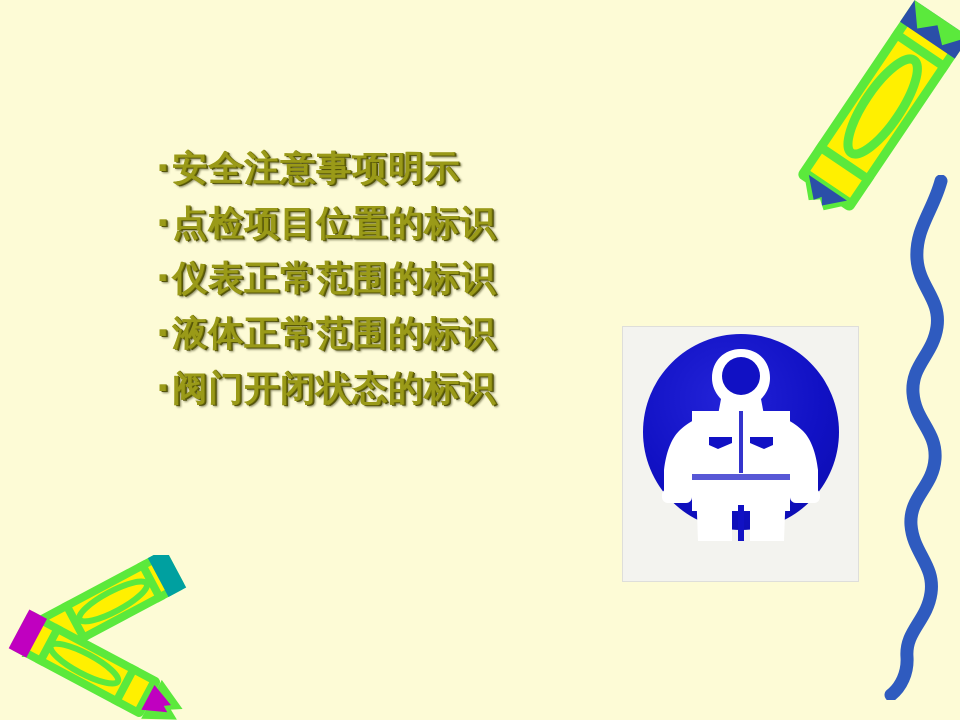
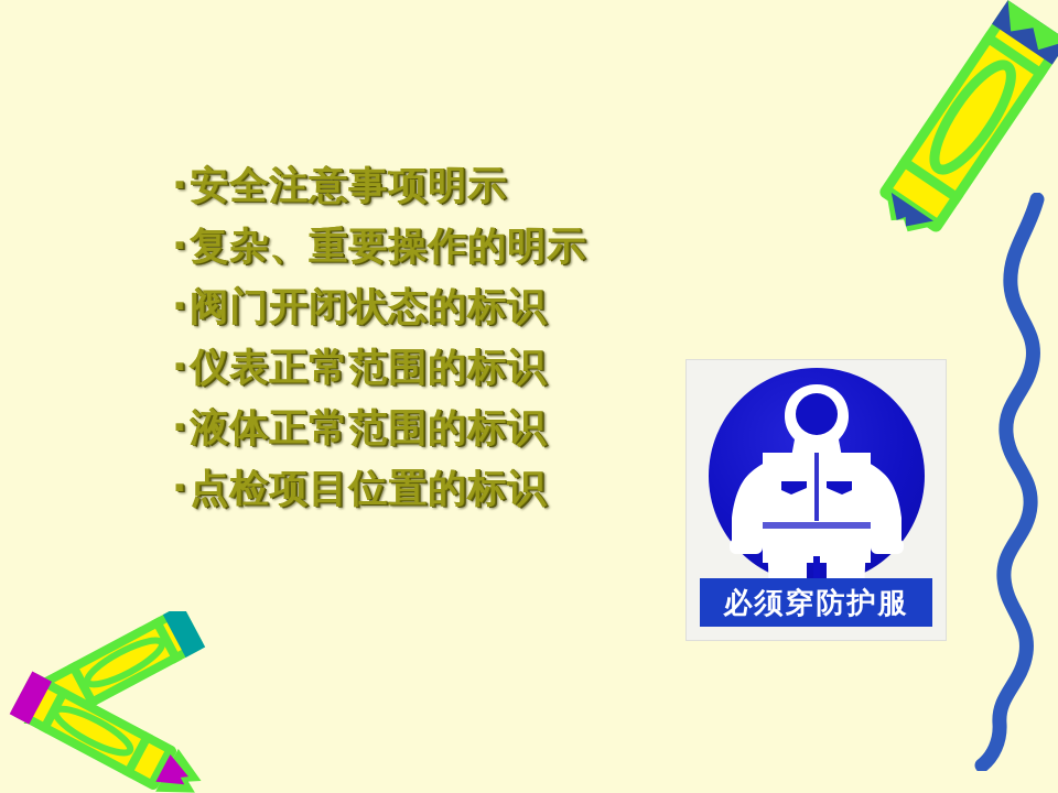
  ·安全注意事项明示
+ ·复杂、重要操作的明示
- ·点检项目位置的标识
+ ·阀门开闭状态的标识
  ·仪表正常范围的标识
  ·液体正常范围的标识
- ·阀门开闭状态的标识
+ ·点检项目位置的标识
+ 必须穿防护服
